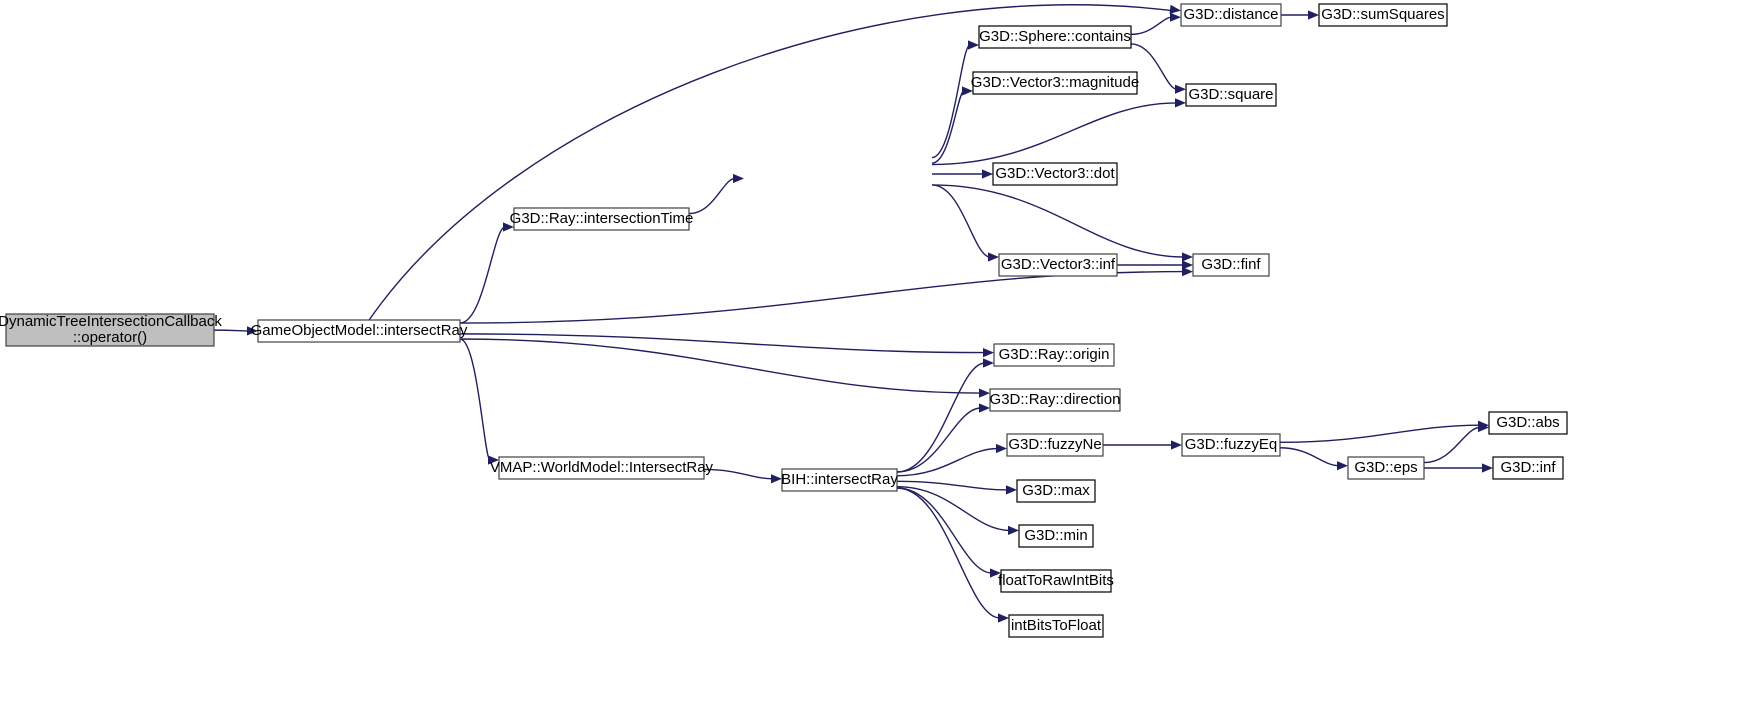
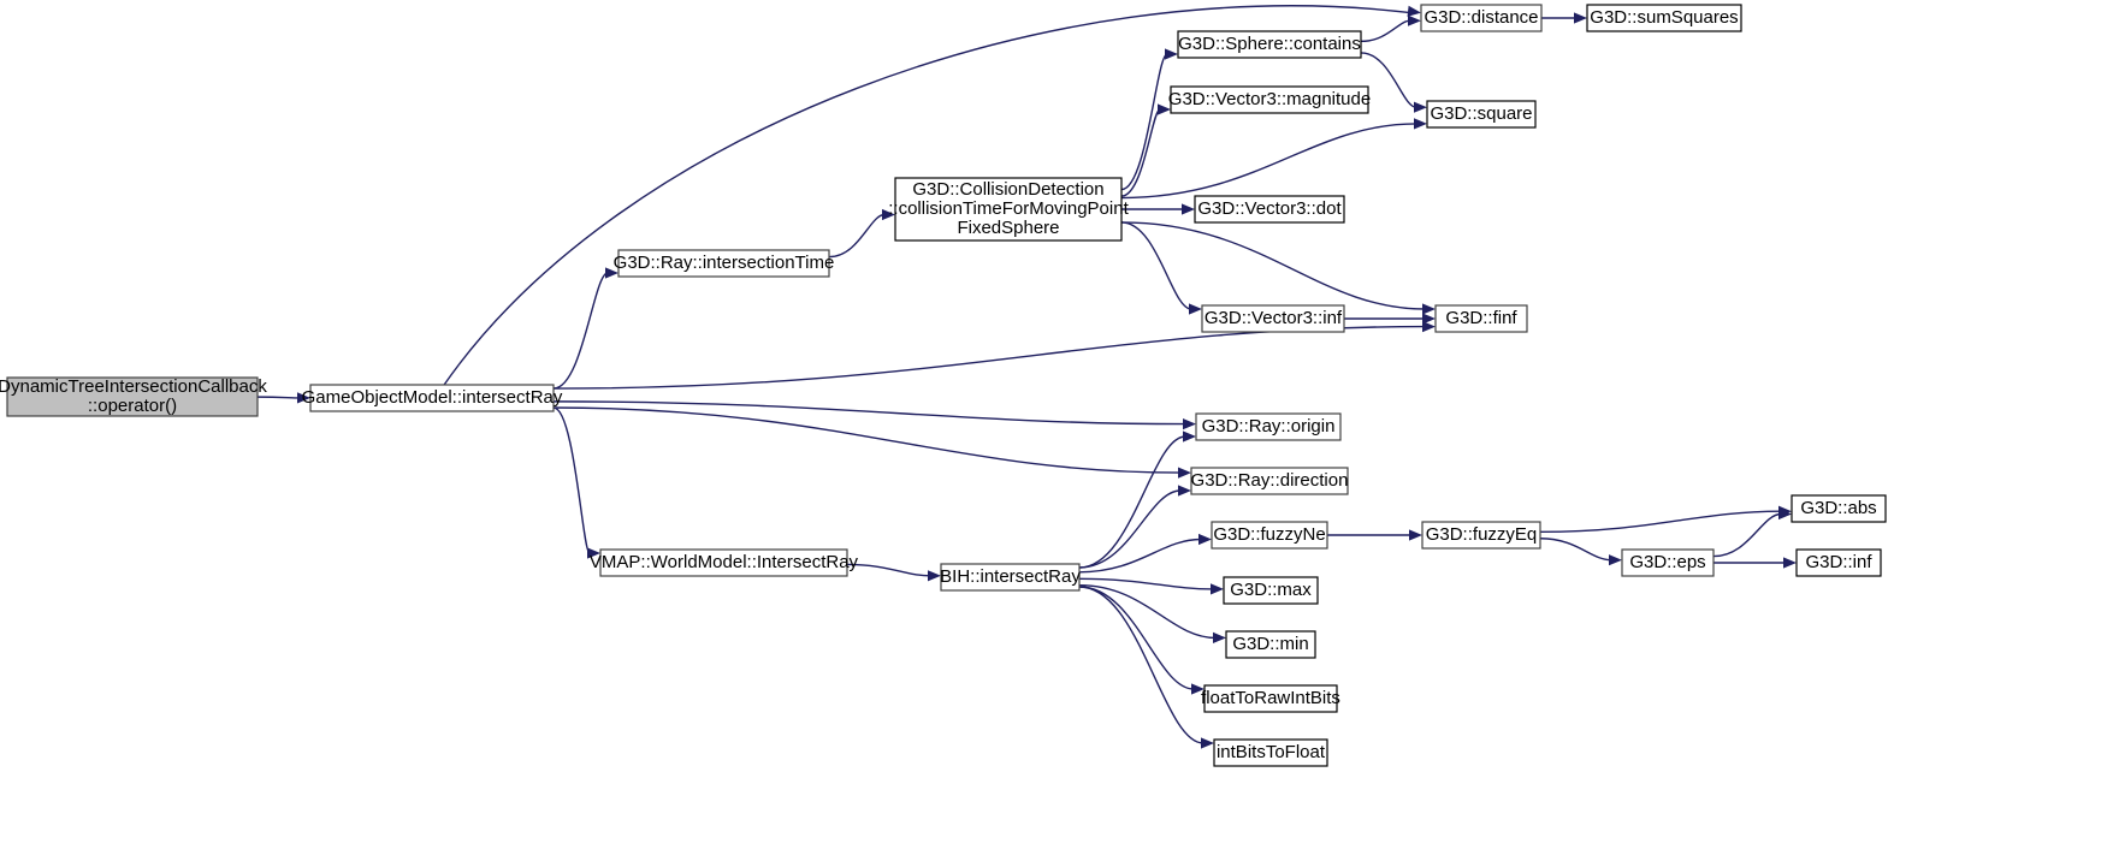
  DynamicTreeIntersectionCallback
  ::operator()
  GameObjectModel::intersectRay
  G3D::Ray::intersectionTime
+ G3D::CollisionDetection
+ ::collisionTimeForMovingPoint
+ FixedSphere
  G3D::Sphere::contains
  G3D::Vector3::magnitude
  G3D::Vector3::dot
  G3D::Vector3::inf
  G3D::distance
  G3D::sumSquares
  G3D::square
  G3D::finf
  G3D::Ray::origin
  G3D::Ray::direction
  VMAP::WorldModel::IntersectRay
  BIH::intersectRay
  G3D::fuzzyNe
  G3D::max
  G3D::min
  floatToRawIntBits
  intBitsToFloat
  G3D::fuzzyEq
  G3D::eps
  G3D::abs
  G3D::inf
